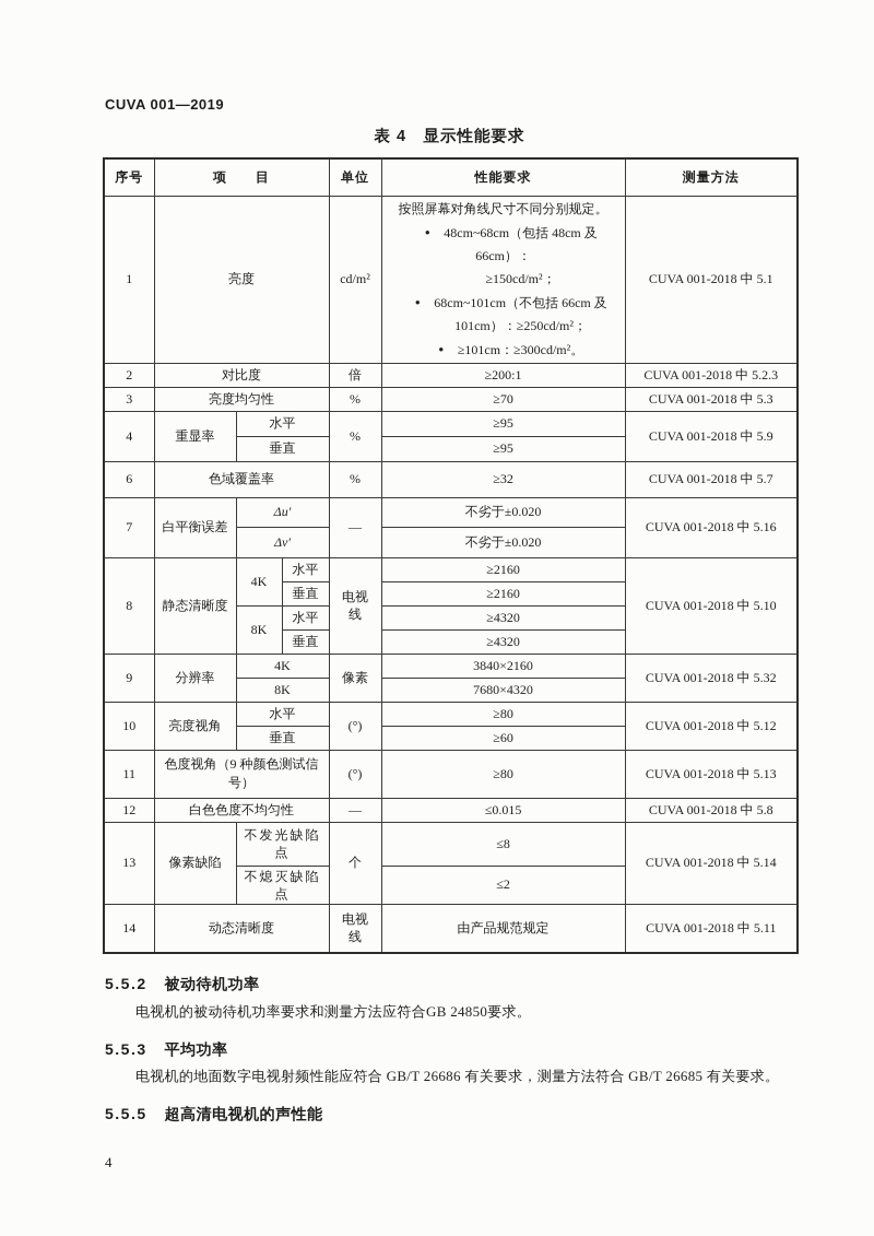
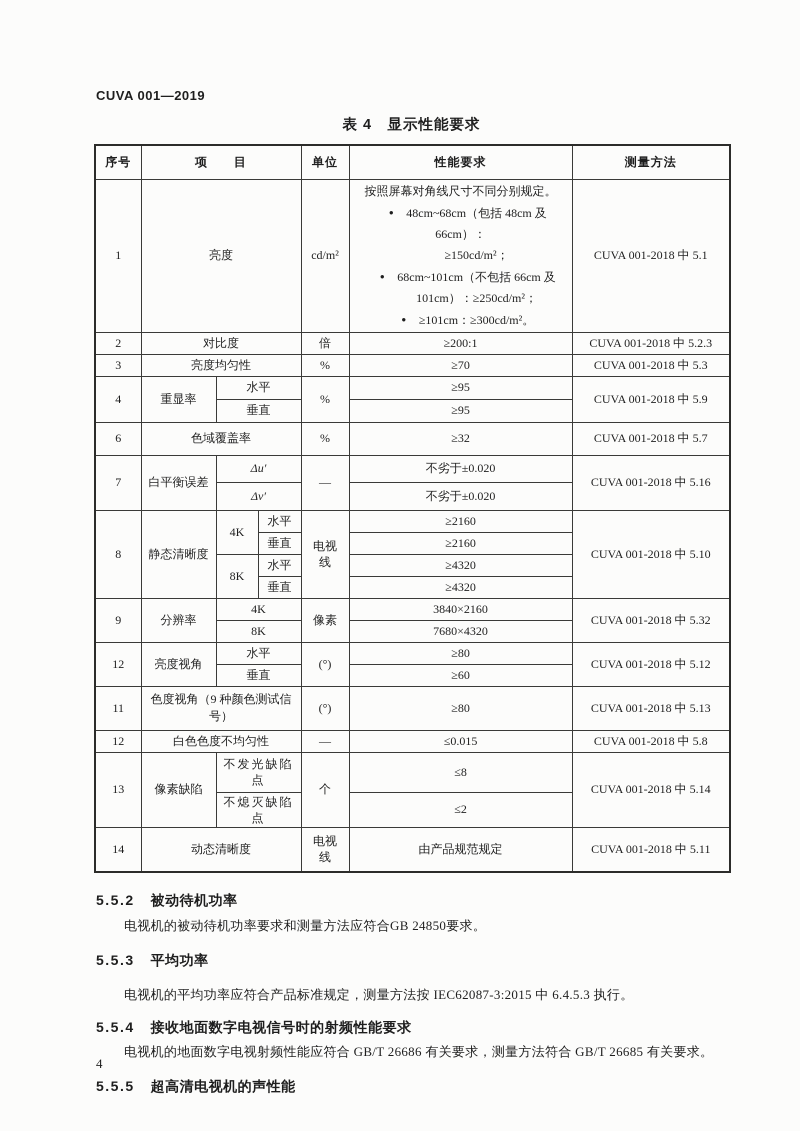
  CUVA 001—2019
  表 4 显示性能要求
  序号	项 目	单位	性能要求	测量方法
  1	亮度	cd/m²	按照屏幕对角线尺寸不同分别规定。● 48cm~68cm（包括 48cm 及 66cm）：≥150cd/m²；● 68cm~101cm（不包括 66cm 及101cm）：≥250cd/m²；● ≥101cm：≥300cd/m²。	CUVA 001-2018 中 5.1
  2	对比度	倍	≥200:1	CUVA 001-2018 中 5.2.3
  3	亮度均匀性	%	≥70	CUVA 001-2018 中 5.3
  4	重显率	水平	%	≥95	CUVA 001-2018 中 5.9
  垂直	≥95
  6	色域覆盖率	%	≥32	CUVA 001-2018 中 5.7
  7	白平衡误差	Δu′	—	不劣于±0.020	CUVA 001-2018 中 5.16
  Δv′	不劣于±0.020
  8	静态清晰度	4K	水平	电视线	≥2160	CUVA 001-2018 中 5.10
  垂直	≥2160
  8K	水平	≥4320
  垂直	≥4320
  9	分辨率	4K	像素	3840×2160	CUVA 001-2018 中 5.32
  8K	7680×4320
- 10	亮度视角	水平	(°)	≥80	CUVA 001-2018 中 5.12
+ 12	亮度视角	水平	(°)	≥80	CUVA 001-2018 中 5.12
  垂直	≥60
  11	色度视角（9 种颜色测试信号）	(°)	≥80	CUVA 001-2018 中 5.13
  12	白色色度不均匀性	—	≤0.015	CUVA 001-2018 中 5.8
  13	像素缺陷	不发光缺陷点	个	≤8	CUVA 001-2018 中 5.14
  不熄灭缺陷点	≤2
  14	动态清晰度	电视线	由产品规范规定	CUVA 001-2018 中 5.11
  5.5.2 被动待机功率
  电视机的被动待机功率要求和测量方法应符合GB 24850要求。
  5.5.3 平均功率
+ 电视机的平均功率应符合产品标准规定，测量方法按 IEC62087-3:2015 中 6.4.5.3 执行。
+ 5.5.4 接收地面数字电视信号时的射频性能要求
  电视机的地面数字电视射频性能应符合 GB/T 26686 有关要求，测量方法符合 GB/T 26685 有关要求。
  5.5.5 超高清电视机的声性能
  4
